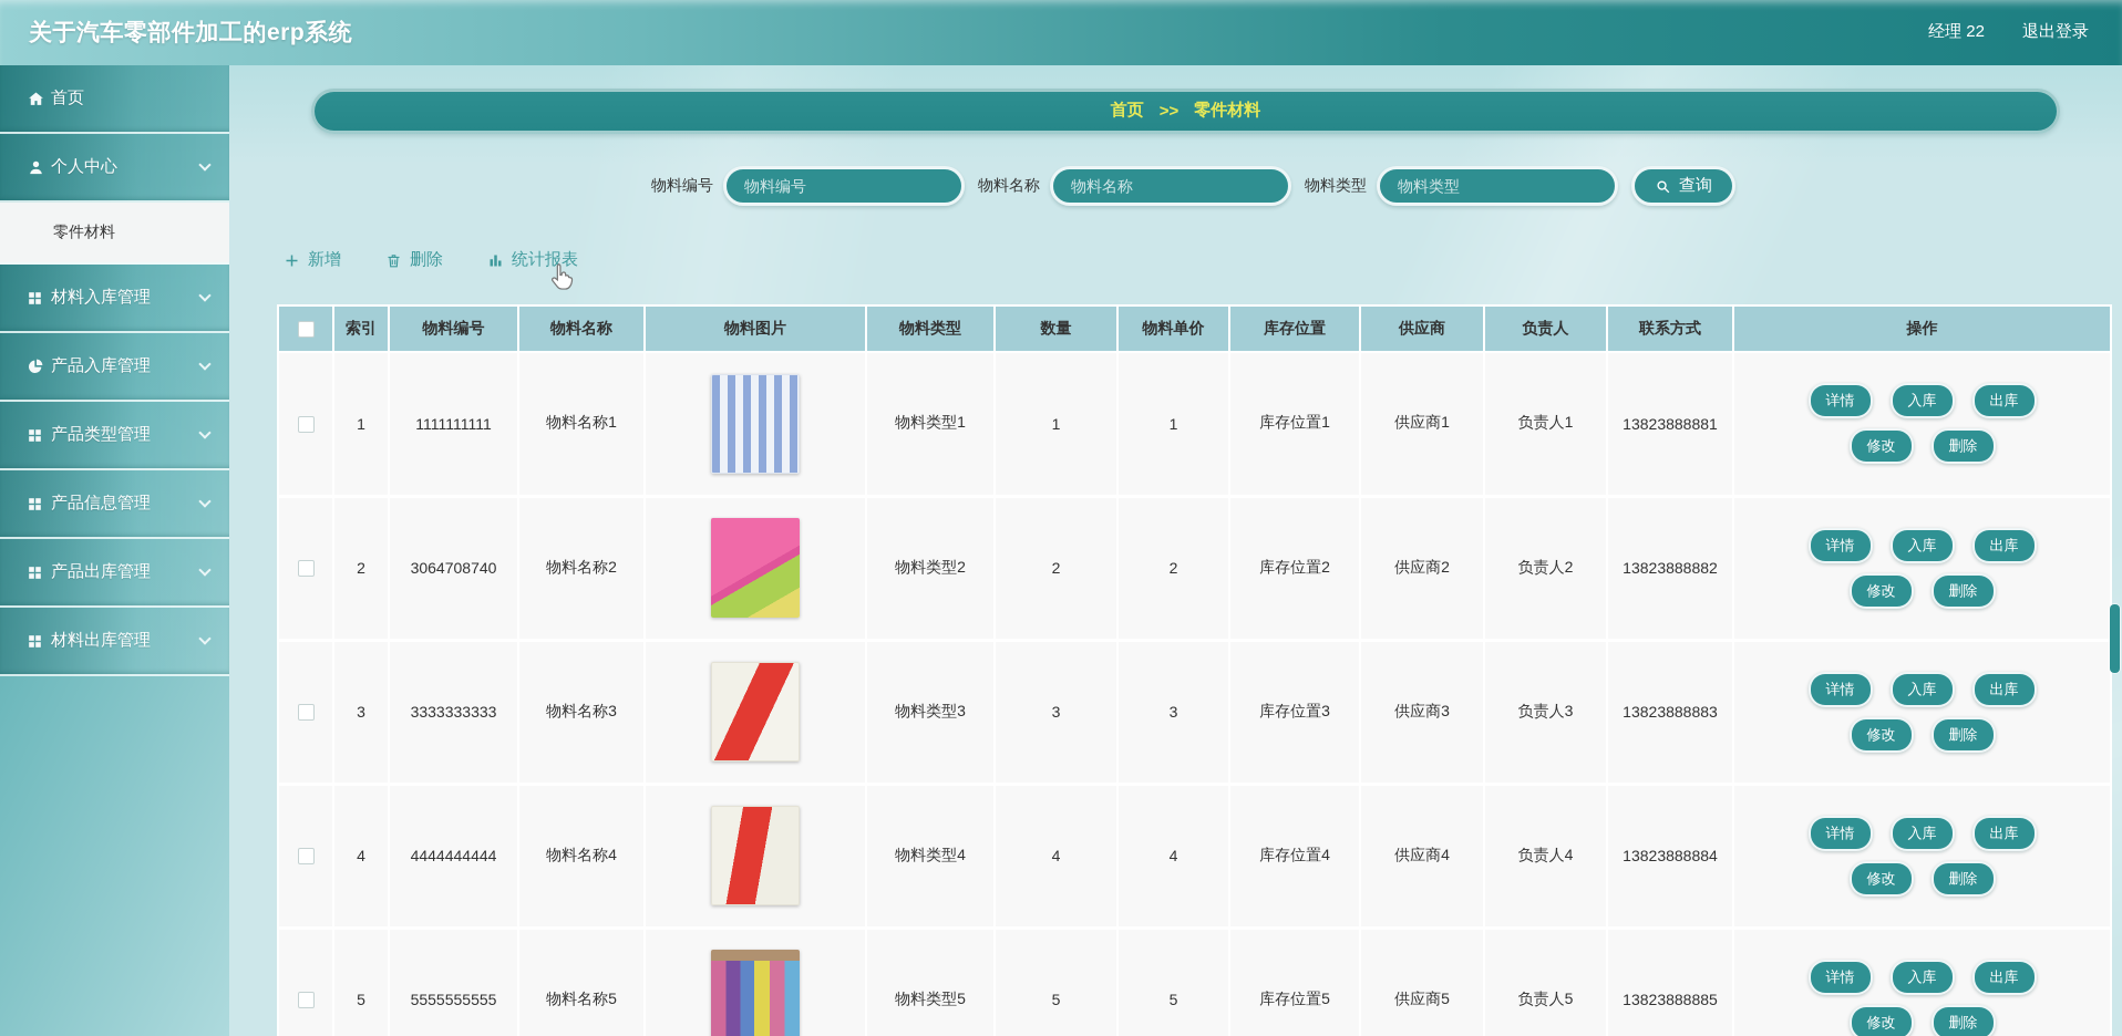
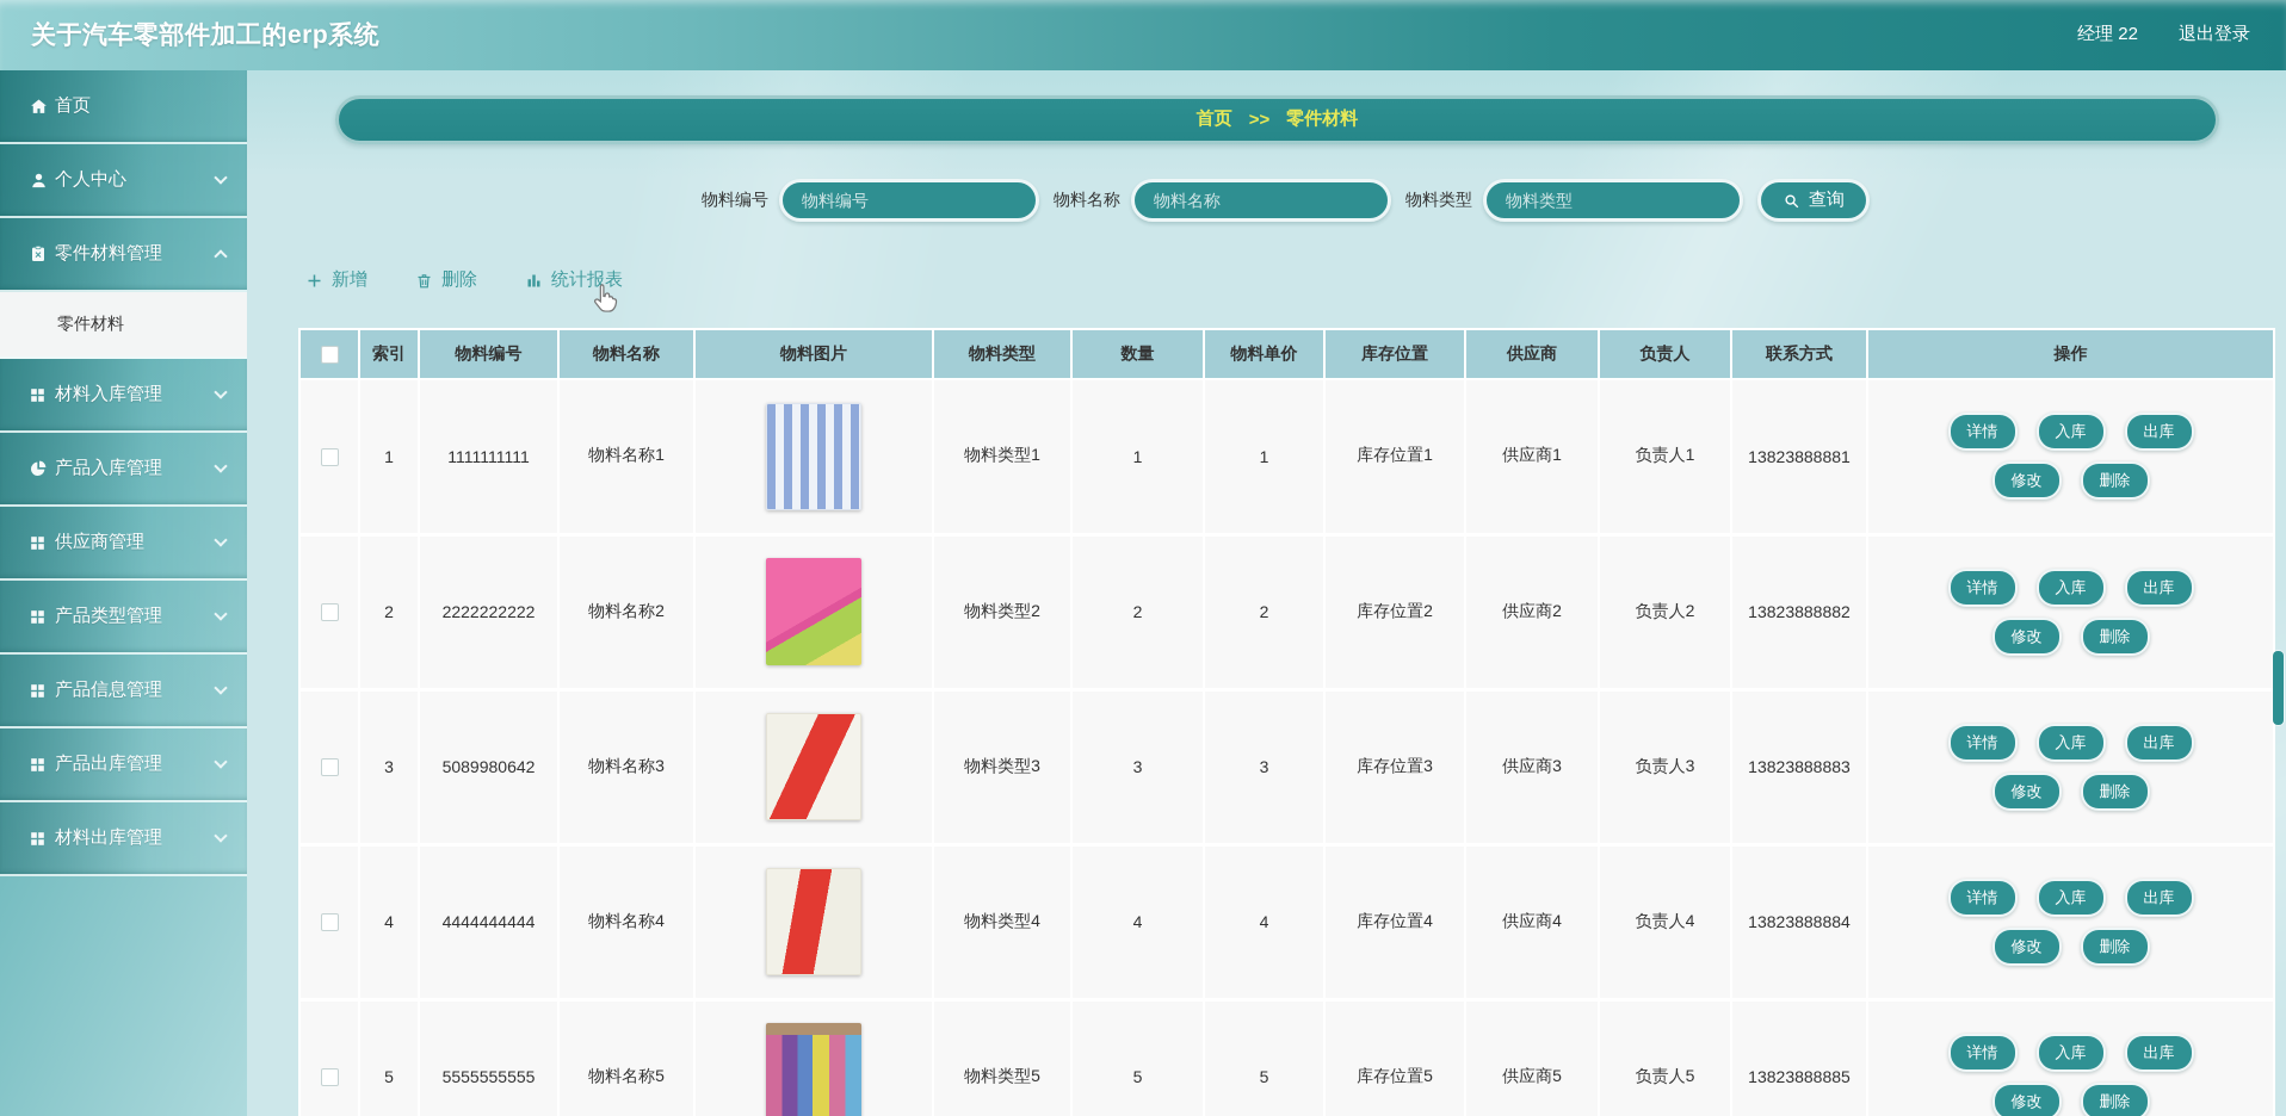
  关于汽车零部件加工的erp系统
  经理 22
  退出登录
  首页
  个人中心
+ 零件材料管理
  零件材料
  材料入库管理
  产品入库管理
+ 供应商管理
  产品类型管理
  产品信息管理
  产品出库管理
  材料出库管理
  首页
  >>
  零件材料
  物料编号
  物料编号
  物料名称
  物料名称
  物料类型
  物料类型
  查询
  新增
  删除
  统计报表
  	索引	物料编号	物料名称	物料图片	物料类型	数量	物料单价	库存位置	供应商	负责人	联系方式	操作
  	1	1111111111	物料名称1		物料类型1	1	1	库存位置1	供应商1	负责人1	13823888881	详情 入库 出库修改 删除
- 	2	3064708740	物料名称2		物料类型2	2	2	库存位置2	供应商2	负责人2	13823888882	详情 入库 出库修改 删除
+ 	2	2222222222	物料名称2		物料类型2	2	2	库存位置2	供应商2	负责人2	13823888882	详情 入库 出库修改 删除
- 	3	3333333333	物料名称3		物料类型3	3	3	库存位置3	供应商3	负责人3	13823888883	详情 入库 出库修改 删除
+ 	3	5089980642	物料名称3		物料类型3	3	3	库存位置3	供应商3	负责人3	13823888883	详情 入库 出库修改 删除
  	4	4444444444	物料名称4		物料类型4	4	4	库存位置4	供应商4	负责人4	13823888884	详情 入库 出库修改 删除
  	5	5555555555	物料名称5		物料类型5	5	5	库存位置5	供应商5	负责人5	13823888885	详情 入库 出库修改 删除
